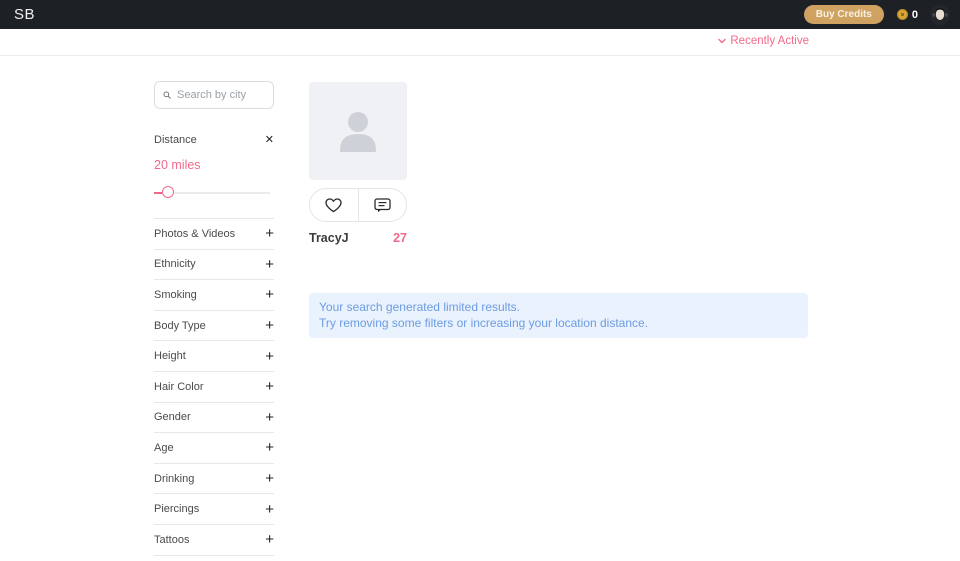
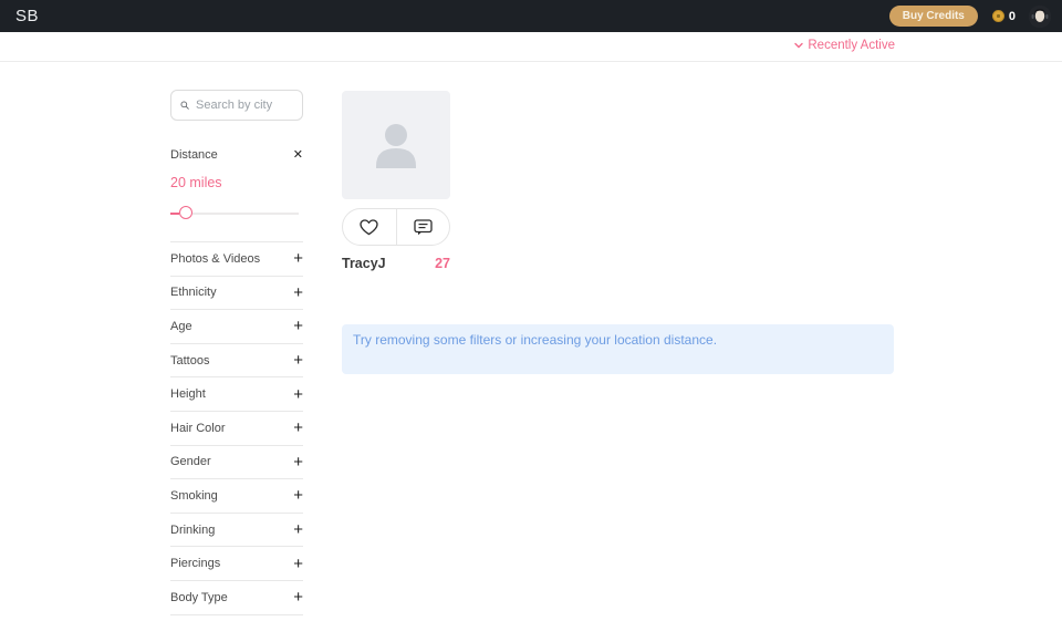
  SB
  Buy Credits
  0
  Recently Active
  Search by city
  Distance
  ✕
  20 miles
  Photos & Videos
  +
  Ethnicity
  +
- Smoking
+ Age
  +
- Body Type
+ Tattoos
  +
  Height
  +
  Hair Color
  +
  Gender
  +
- Age
+ Smoking
  +
  Drinking
  +
  Piercings
  +
- Tattoos
+ Body Type
  +
  TracyJ
  27
- Your search generated limited results.
  Try removing some filters or increasing your location distance.
